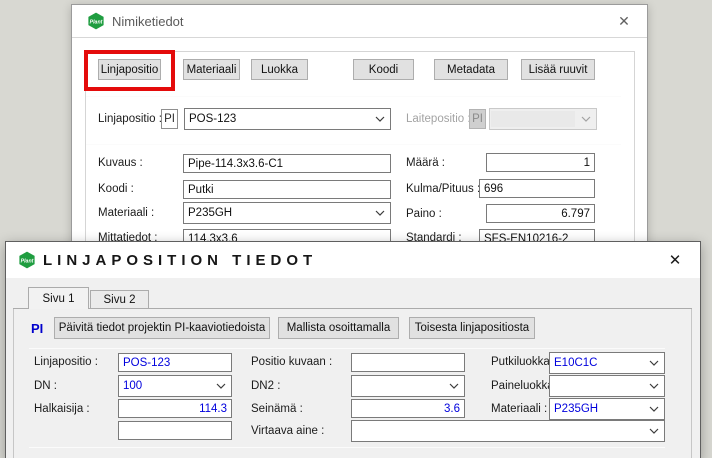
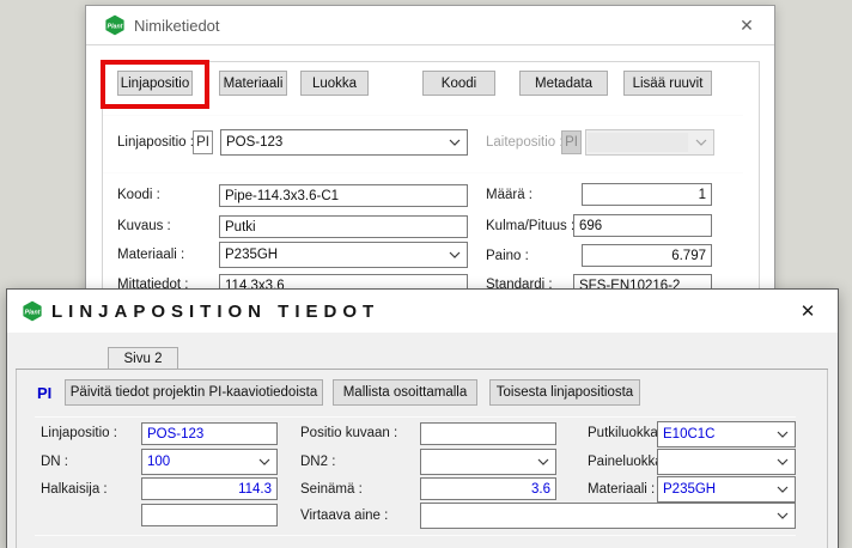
  Nimiketiedot
  ✕
  Linjapositio
  Materiaali
  Luokka
  Koodi
  Metadata
  Lisää ruuvit
  Linjapositio
  PI
  POS-123
  Laitepositio
  PI
- Kuvaus :
+ Koodi :
  Pipe-114.3x3.6-C1
- Koodi :
+ Kuvaus :
  Putki
  Materiaali :
  P235GH
  Mittatiedot :
  114.3x3.6
  Määrä :
  1
  Kulma/Pituus
  696
  Paino :
  6.797
  Standardi :
  SFS-EN10216-2
  LINJAPOSITION TIEDOT
  ✕
- Sivu 1
  Sivu 2
  PI
  Päivitä tiedot projektin PI-kaaviotiedoista
  Mallista osoittamalla
  Toisesta linjapositiosta
  Linjapositio :
  POS-123
  Positio kuvaan :
  Putkiluokka
  E10C1C
  DN :
  100
  DN2 :
  Paineluokk
  Halkaisija :
  114.3
  Seinämä :
  3.6
  Materiaali :
  P235GH
  Virtaava aine :
